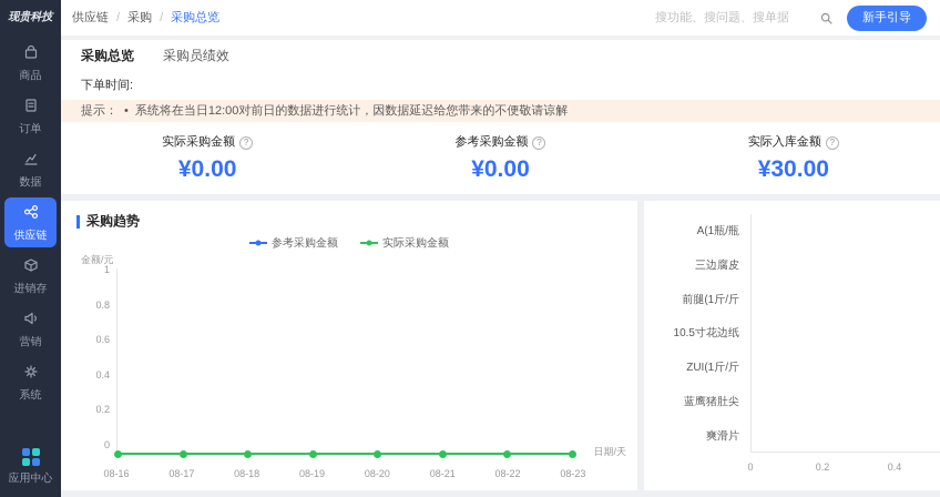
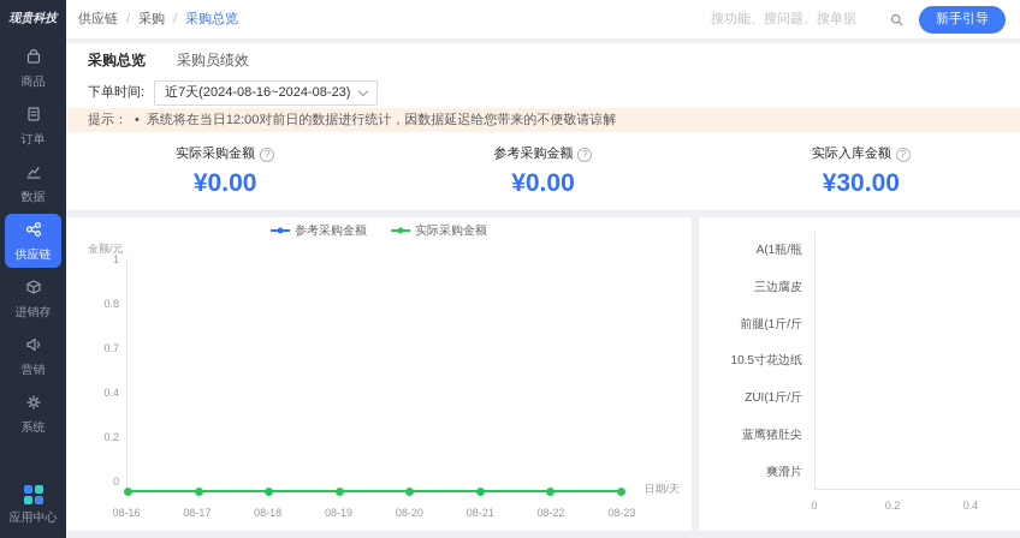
  现贵科技
  商品
  订单
  数据
  供应链
  进销存
  营销
  系统
  应用中心
  供应链
  /
  采购
  /
  采购总览
  搜功能、搜问题、搜单据
  新手引导
  采购总览
  采购员绩效
  下单时间:
+ 近7天(2024-08-16~2024-08-23)
  提示：
  •
  系统将在当日12:00对前日的数据进行统计，因数据延迟给您带来的不便敬请谅解
  实际采购金额
  ?
  ¥0.00
  参考采购金额
  ?
  ¥0.00
  实际入库金额
  ?
  ¥30.00
- 采购趋势
  参考采购金额
  实际采购金额
  金额/元
  1
  0.8
- 0.6
+ 0.7
  0.4
  0.2
  0
  08-16
  08-17
  08-18
  08-19
  08-20
  08-21
  08-22
  08-23
  日期/天
  A(1瓶/瓶
  三边腐皮
  前腿(1斤/斤
  10.5寸花边纸
  ZUI(1斤/斤
  蓝鹰猪肚尖
  爽滑片
  0
  0.2
  0.4
